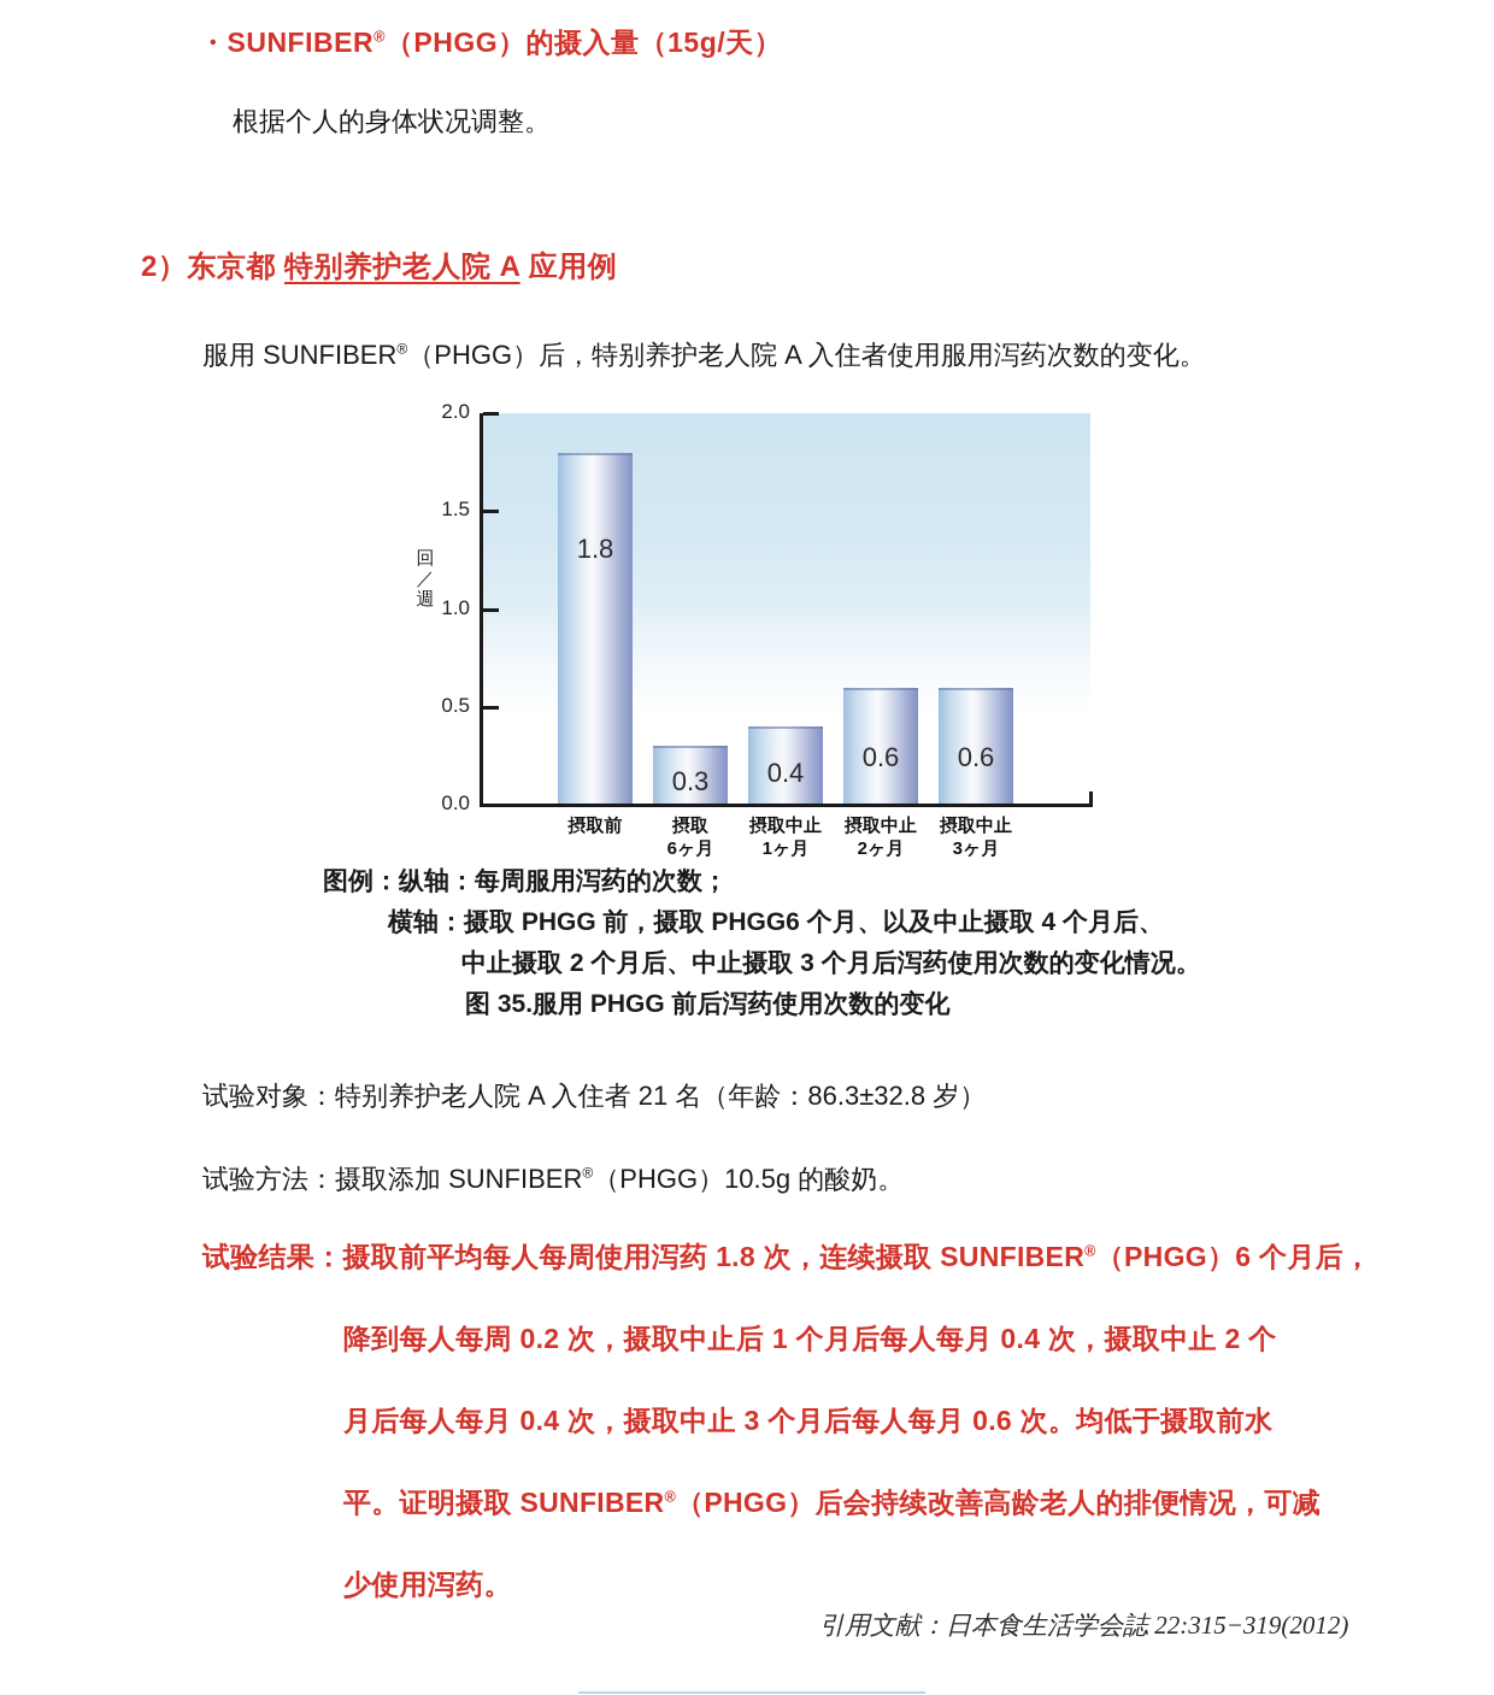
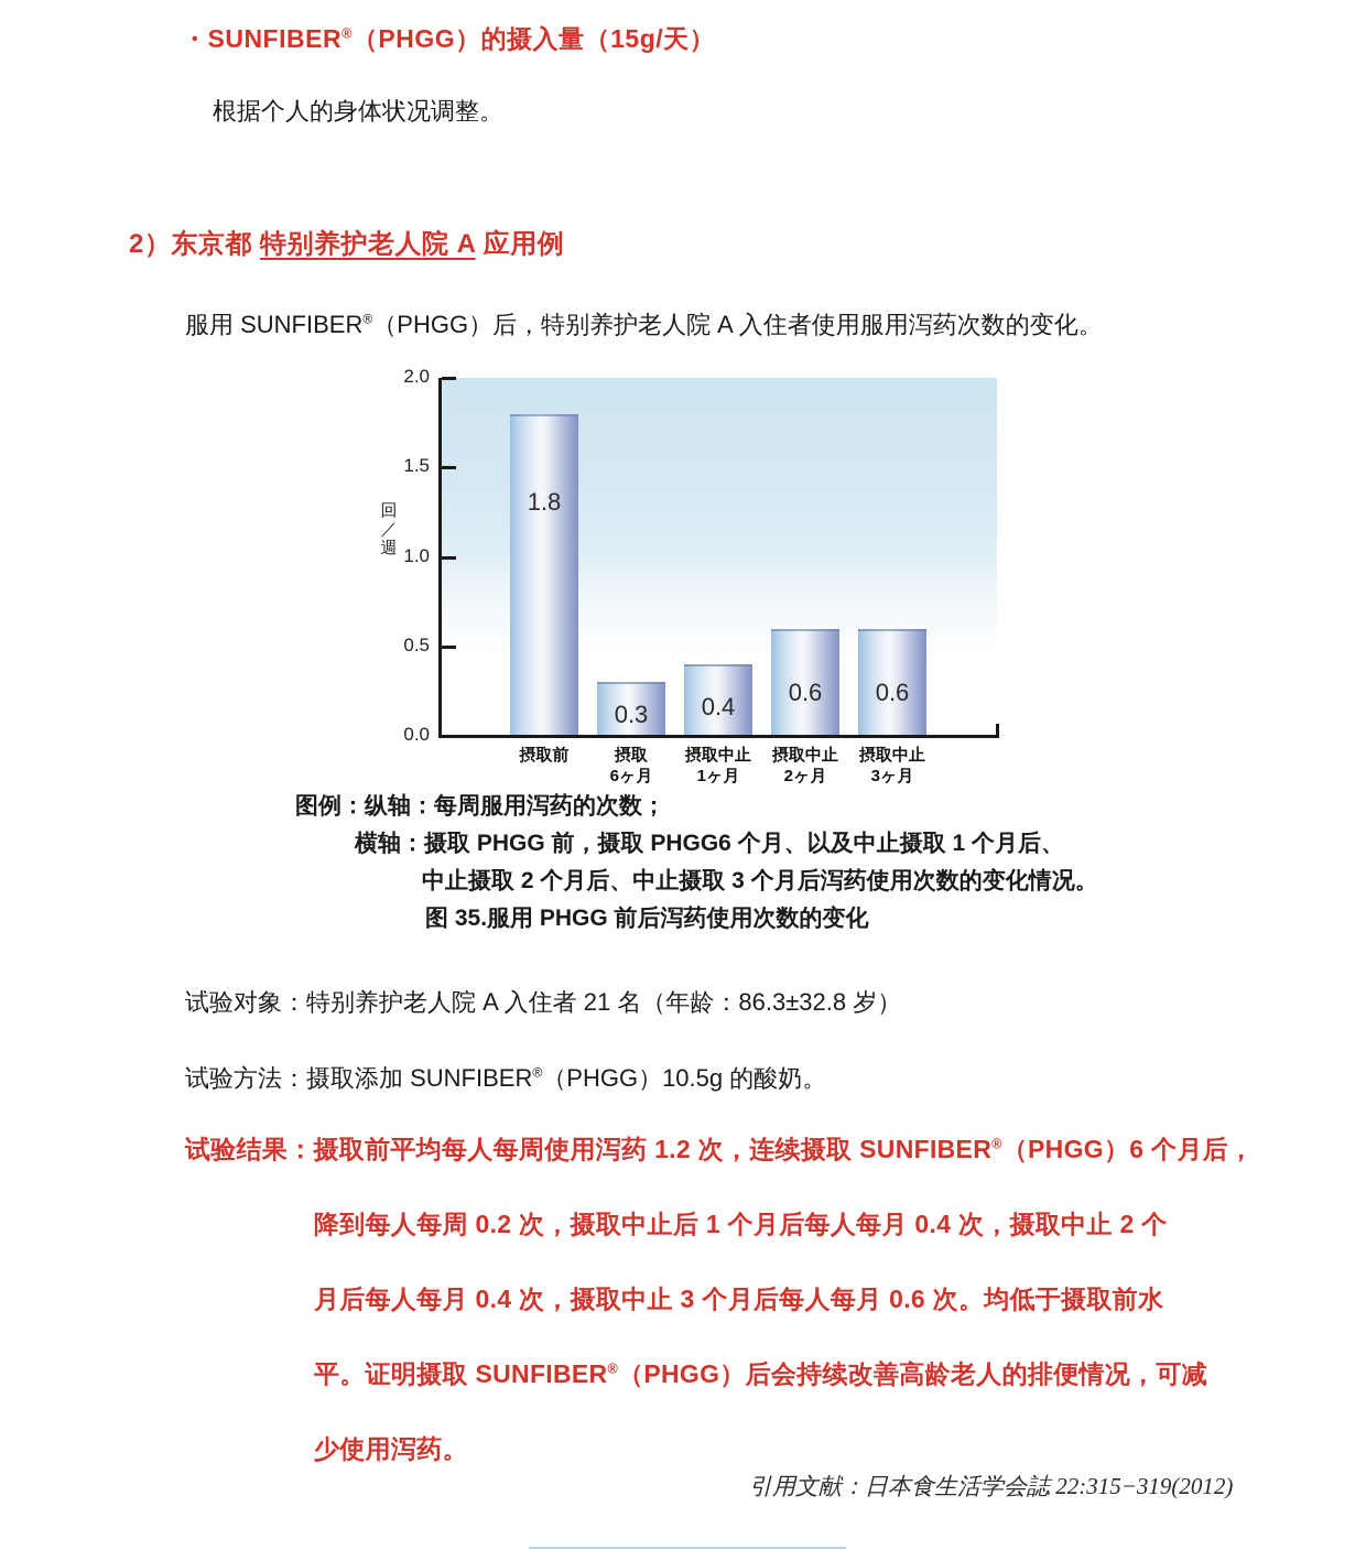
  ・SUNFIBER®（PHGG）的摄入量（15g/天）
  根据个人的身体状况调整。
  2）东京都 特别养护老人院 A 应用例
  服用 SUNFIBER®（PHGG）后，特别养护老人院 A 入住者使用服用泻药次数的变化。
  1.8
  摂取前
  0.3
  摂取
  6ヶ月
  0.4
  摂取中止
  1ヶ月
  0.6
  摂取中止
  2ヶ月
  0.6
  摂取中止
  3ヶ月
  0.0
  0.5
  1.0
  1.5
  2.0
  回
  ／
  週
  图例：纵轴：每周服用泻药的次数；
- 横轴：摄取 PHGG 前，摄取 PHGG6 个月、以及中止摄取 4 个月后、
+ 横轴：摄取 PHGG 前，摄取 PHGG6 个月、以及中止摄取 1 个月后、
  中止摄取 2 个月后、中止摄取 3 个月后泻药使用次数的变化情况。
  图 35.服用 PHGG 前后泻药使用次数的变化
  试验对象：特别养护老人院 A 入住者 21 名（年龄：86.3±32.8 岁）
  试验方法：摄取添加 SUNFIBER®（PHGG）10.5g 的酸奶。
- 试验结果：摄取前平均每人每周使用泻药 1.8 次，连续摄取 SUNFIBER®（PHGG）6 个月后，
+ 试验结果：摄取前平均每人每周使用泻药 1.2 次，连续摄取 SUNFIBER®（PHGG）6 个月后，
  降到每人每周 0.2 次，摄取中止后 1 个月后每人每月 0.4 次，摄取中止 2 个
  月后每人每月 0.4 次，摄取中止 3 个月后每人每月 0.6 次。均低于摄取前水
  平。证明摄取 SUNFIBER®（PHGG）后会持续改善高龄老人的排便情况，可减
  少使用泻药。
  引用文献：日本食生活学会誌 22:315−319(2012)
